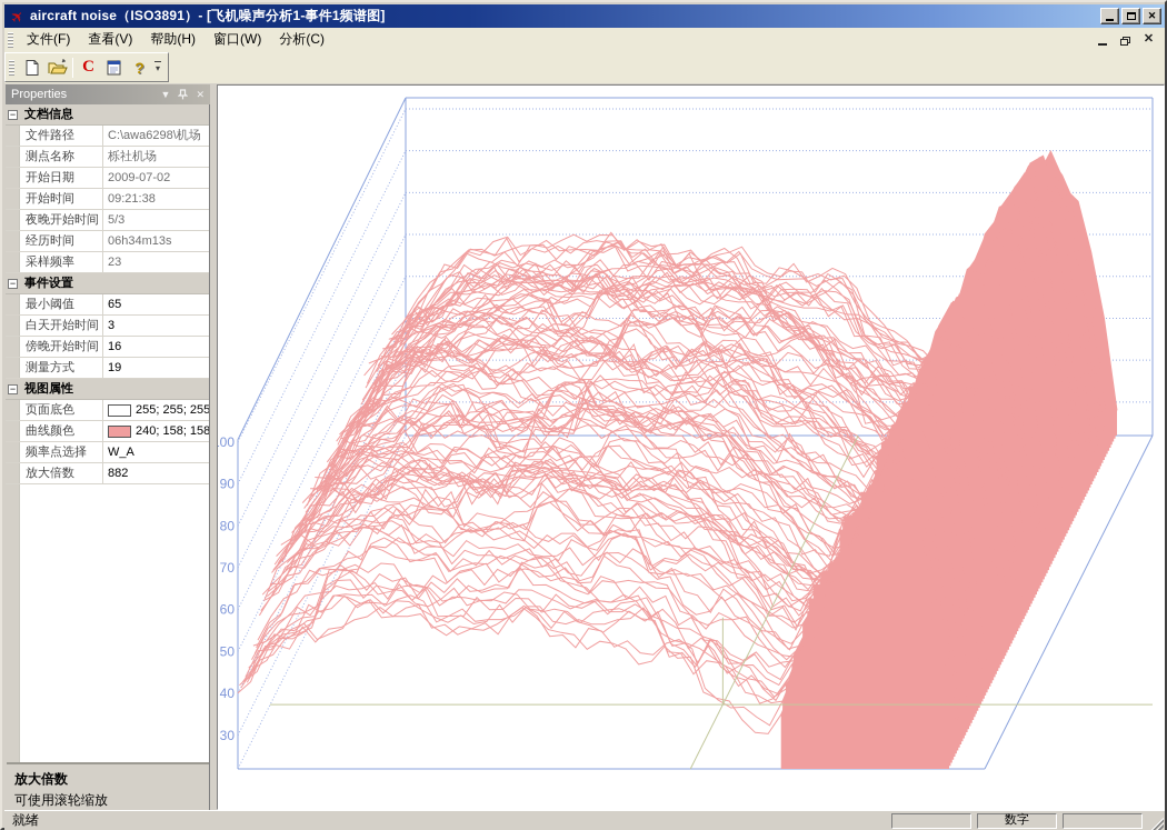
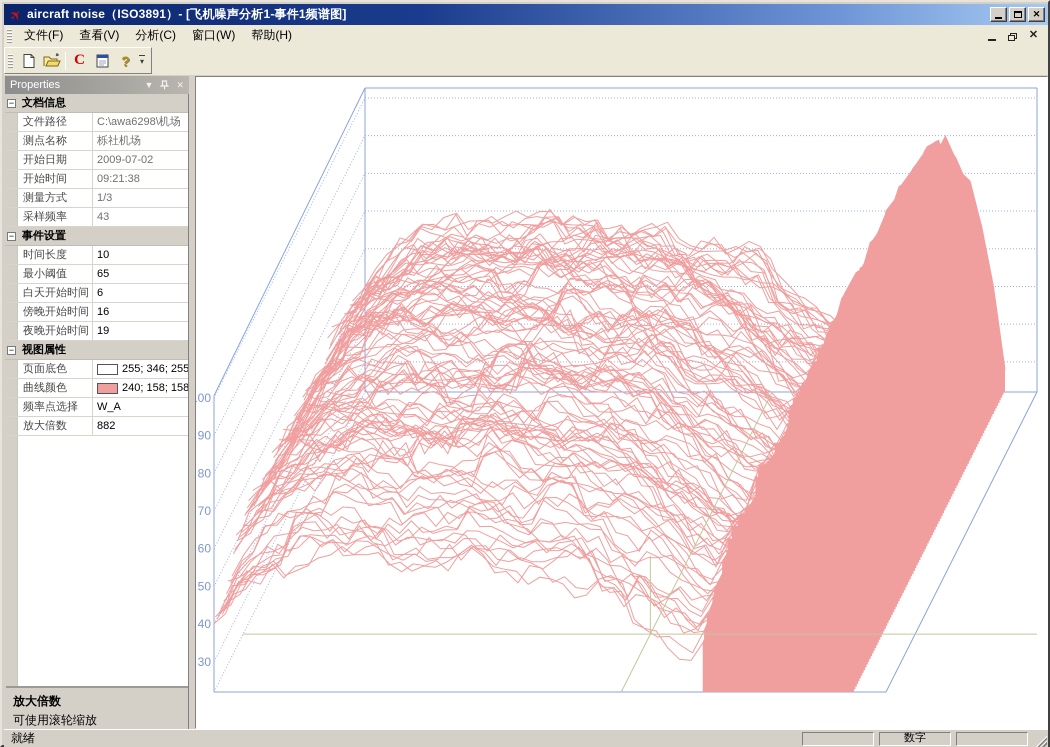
  aircraft noise（ISO3891）- [飞机噪声分析1-事件1频谱图]
  ✕
  文件(F)
  查看(V)
- 帮助(H)
+ 分析(C)
  窗口(W)
- 分析(C)
+ 帮助(H)
  ✕
  C
  ?
  ▾
  Properties
  ▼
  ✕
  −
  文档信息
  文件路径
  C:\awa6298\机场
  测点名称
  栎社机场
  开始日期
  2009-07-02
  开始时间
  09:21:38
- 夜晚开始时间
+ 测量方式
- 5/3
+ 1/3
- 经历时间
- 06h34m13s
  采样频率
- 23
+ 43
  −
  事件设置
+ 时间长度
+ 10
  最小阈值
  65
  白天开始时间
- 3
+ 6
  傍晚开始时间
  16
- 测量方式
+ 夜晚开始时间
  19
  −
  视图属性
  页面底色
- 255; 255; 255
+ 255; 346; 255
  曲线颜色
  240; 158; 158
  频率点选择
  W_A
  放大倍数
  882
  放大倍数
  可使用滚轮缩放
  90
  80
  70
  60
  50
  40
  30
  就绪
  数字
